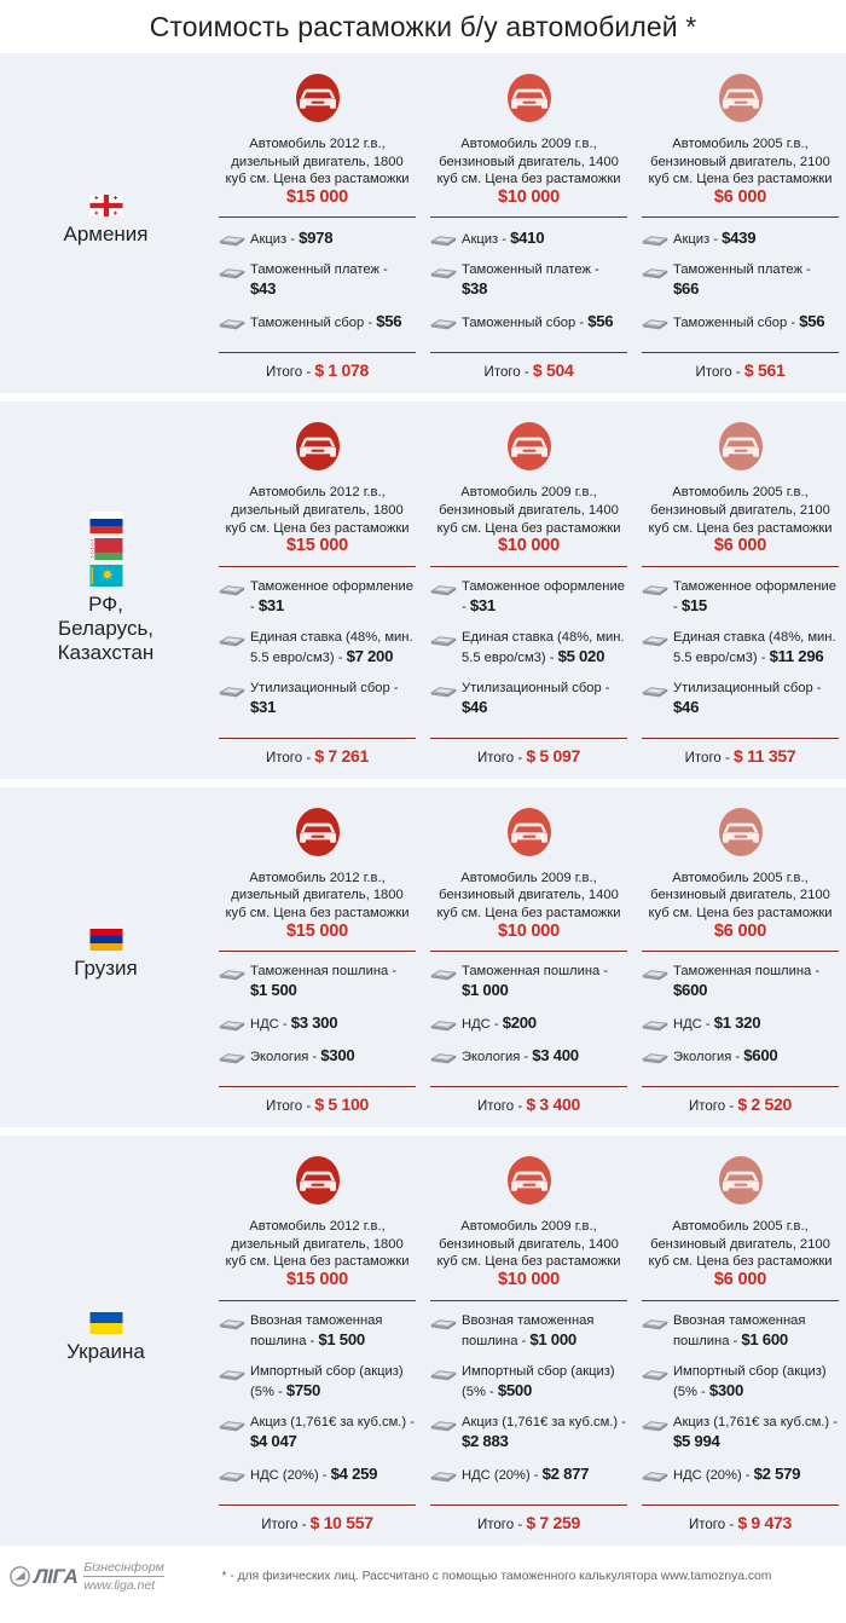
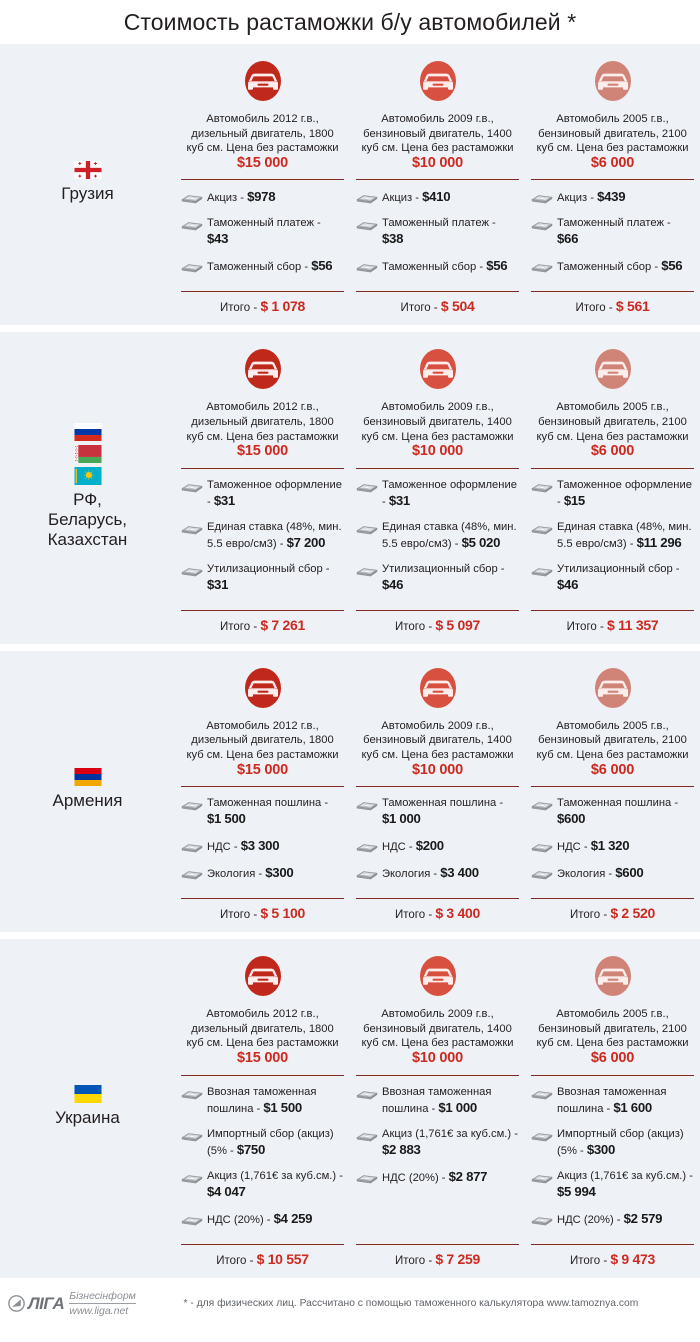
  Стоимость растаможки б/у автомобилей *
- Армения
+ Грузия
  Автомобиль 2012 г.в., дизельный двигатель, 1800 куб см. Цена без растаможки $15 000
  Акциз - $978
  Таможенный платеж - $43
  Таможенный сбор - $56
  Итого - $ 1 078
  Автомобиль 2009 г.в., бензиновый двигатель, 1400 куб см. Цена без растаможки $10 000
  Акциз - $410
  Таможенный платеж - $38
  Таможенный сбор - $56
  Итого - $ 504
  Автомобиль 2005 г.в., бензиновый двигатель, 2100 куб см. Цена без растаможки $6 000
  Акциз - $439
  Таможенный платеж - $66
  Таможенный сбор - $56
  Итого - $ 561
  РФ,
  Беларусь,
  Казахстан
  Автомобиль 2012 г.в., дизельный двигатель, 1800 куб см. Цена без растаможки $15 000
  Таможенное оформление - $31
  Единая ставка (48%, мин. 5.5 евро/см3) - $7 200
  Утилизационный сбор - $31
  Итого - $ 7 261
  Автомобиль 2009 г.в., бензиновый двигатель, 1400 куб см. Цена без растаможки $10 000
  Таможенное оформление - $31
  Единая ставка (48%, мин. 5.5 евро/см3) - $5 020
  Утилизационный сбор - $46
  Итого - $ 5 097
  Автомобиль 2005 г.в., бензиновый двигатель, 2100 куб см. Цена без растаможки $6 000
  Таможенное оформление - $15
  Единая ставка (48%, мин. 5.5 евро/см3) - $11 296
  Утилизационный сбор - $46
  Итого - $ 11 357
- Грузия
+ Армения
  Автомобиль 2012 г.в., дизельный двигатель, 1800 куб см. Цена без растаможки $15 000
  Таможенная пошлина - $1 500
  НДС - $3 300
  Экология - $300
  Итого - $ 5 100
  Автомобиль 2009 г.в., бензиновый двигатель, 1400 куб см. Цена без растаможки $10 000
  Таможенная пошлина - $1 000
  НДС - $200
  Экология - $3 400
  Итого - $ 3 400
  Автомобиль 2005 г.в., бензиновый двигатель, 2100 куб см. Цена без растаможки $6 000
  Таможенная пошлина - $600
  НДС - $1 320
  Экология - $600
  Итого - $ 2 520
  Украина
  Автомобиль 2012 г.в., дизельный двигатель, 1800 куб см. Цена без растаможки $15 000
  Ввозная таможенная пошлина - $1 500
  Импортный сбор (акциз) (5% - $750
  Акциз (1,761€ за куб.см.) - $4 047
  НДС (20%) - $4 259
  Итого - $ 10 557
  Автомобиль 2009 г.в., бензиновый двигатель, 1400 куб см. Цена без растаможки $10 000
  Ввозная таможенная пошлина - $1 000
- Импортный сбор (акциз) (5% - $500
  Акциз (1,761€ за куб.см.) - $2 883
  НДС (20%) - $2 877
  Итого - $ 7 259
  Автомобиль 2005 г.в., бензиновый двигатель, 2100 куб см. Цена без растаможки $6 000
  Ввозная таможенная пошлина - $1 600
  Импортный сбор (акциз) (5% - $300
  Акциз (1,761€ за куб.см.) - $5 994
  НДС (20%) - $2 579
  Итого - $ 9 473
  ЛІГА
  Бізнесінформ
  www.liga.net
  * - для физических лиц. Рассчитано с помощью таможенного калькулятора www.tamoznya.com
